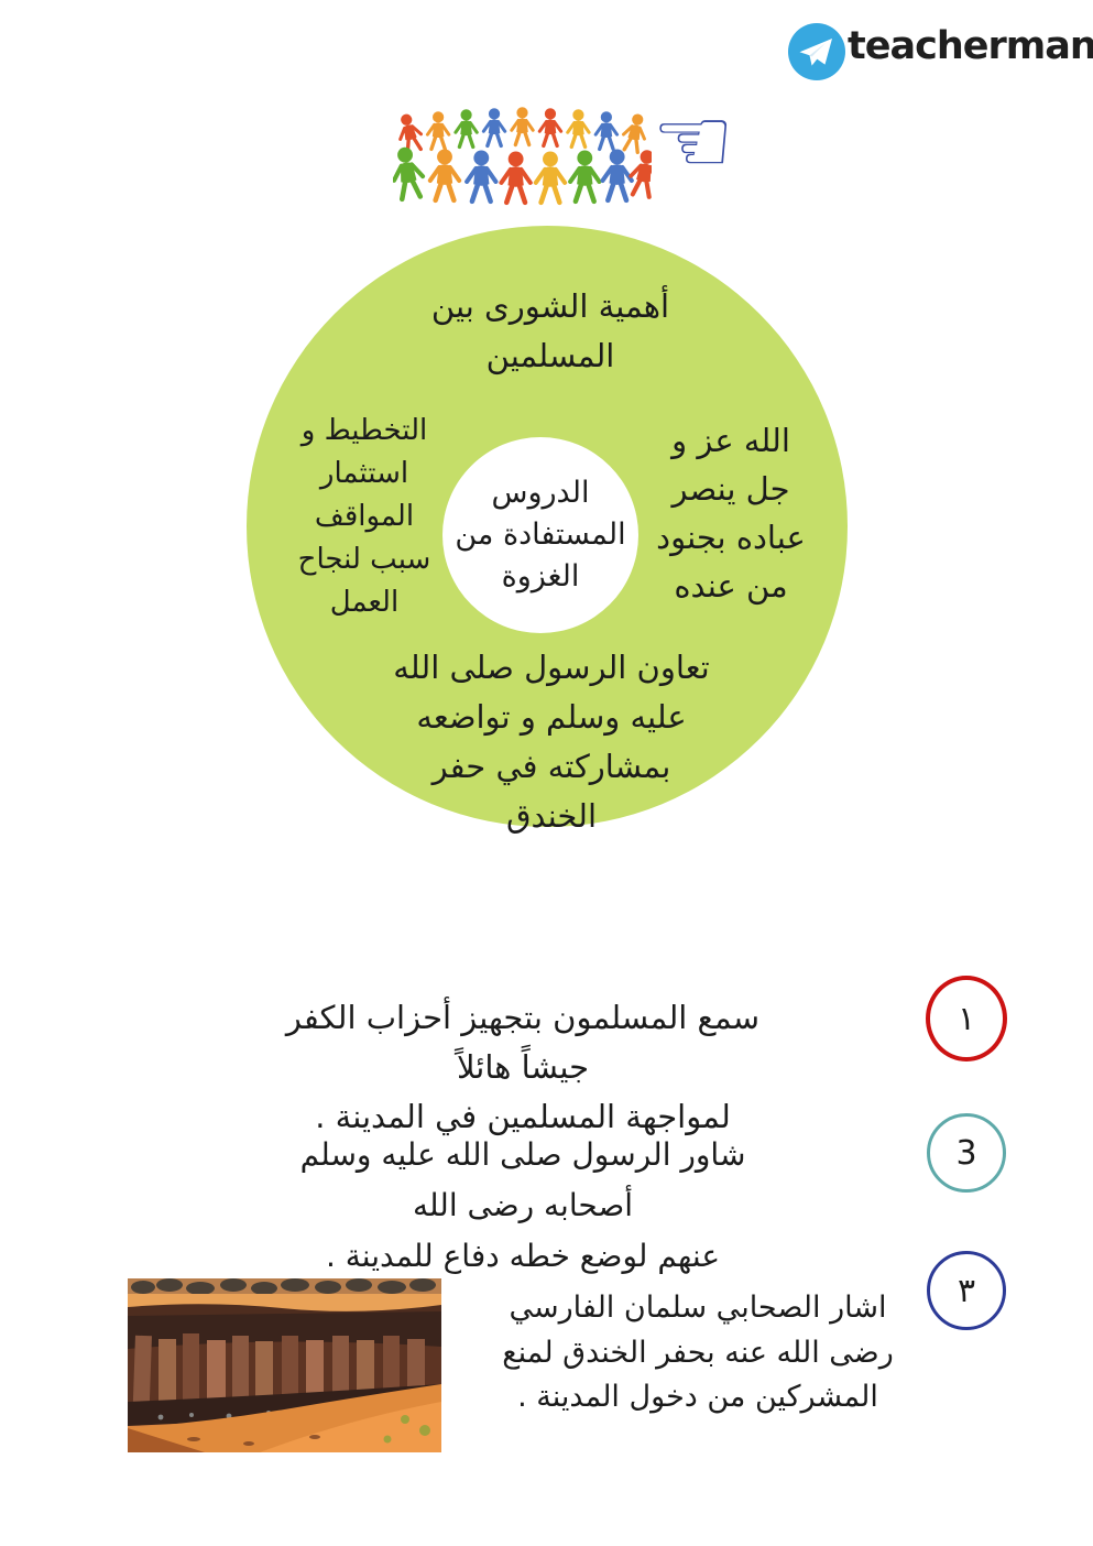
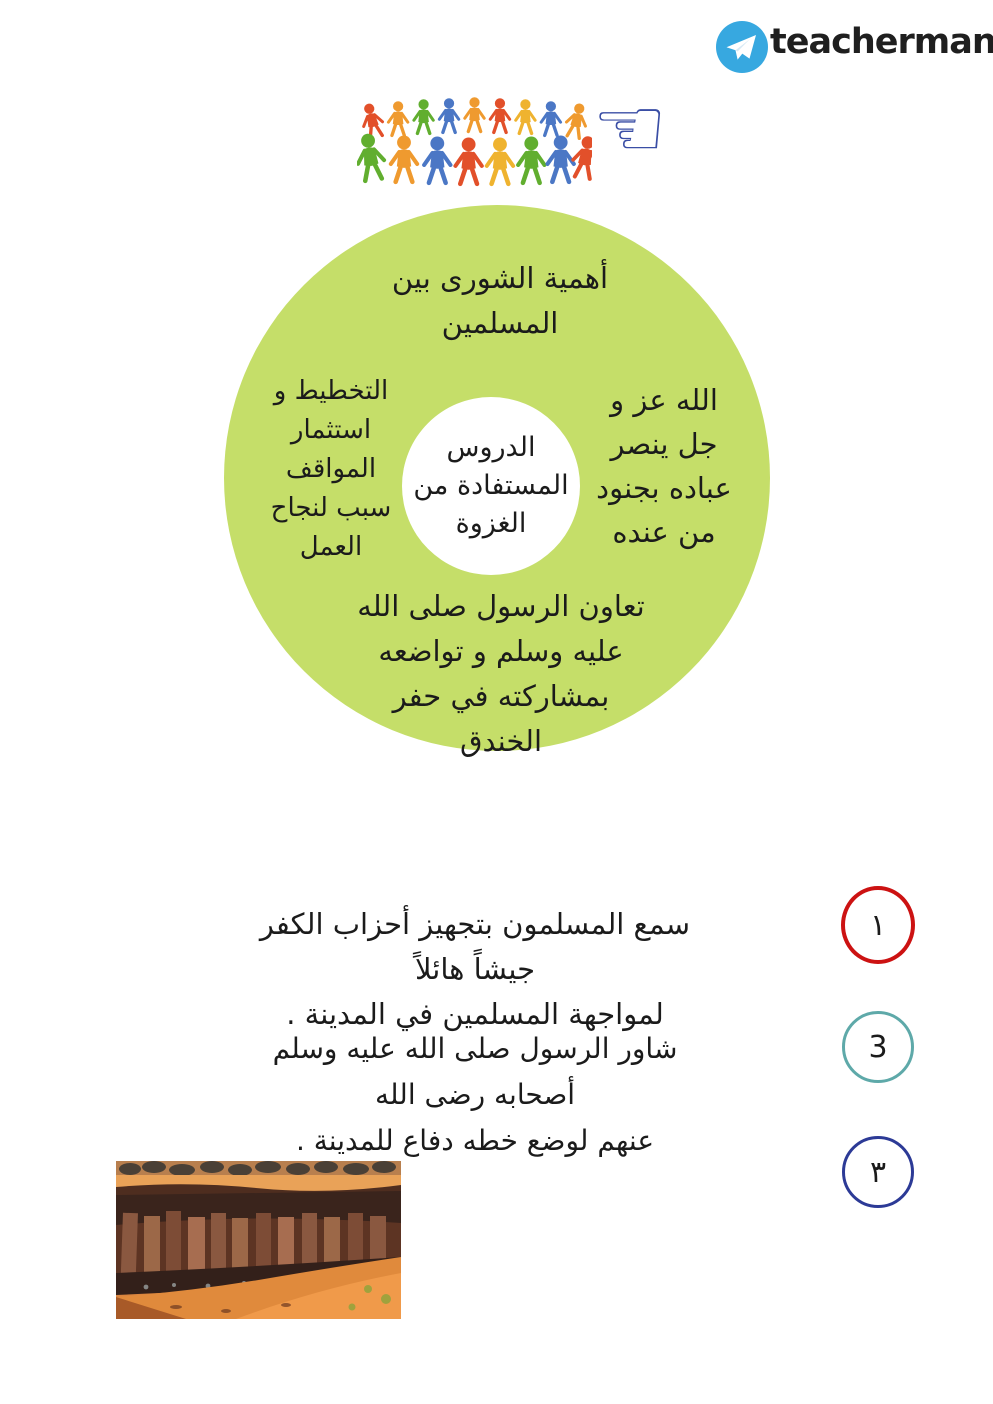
  teacherman
  ☜
  أهمية الشورى بين
  المسلمين
  الله عز و
  جل ينصر
  عباده بجنود
  من عنده
  التخطيط و
  استثمار
  المواقف
  سبب لنجاح
  العمل
  تعاون الرسول صلى الله
  عليه وسلم و تواضعه
  بمشاركته في حفر
  الخندق
  الدروس
  المستفادة من
  الغزوة
  ١
  سمع المسلمون بتجهيز أحزاب الكفر جيشاً هائلاً
  لمواجهة المسلمين في المدينة .
  3
  شاور الرسول صلى الله عليه وسلم أصحابه رضى الله
  عنهم لوضع خطه دفاع للمدينة .
  ٣
- اشار الصحابي سلمان الفارسي
- رضى الله عنه بحفر الخندق لمنع
- المشركين من دخول المدينة .
